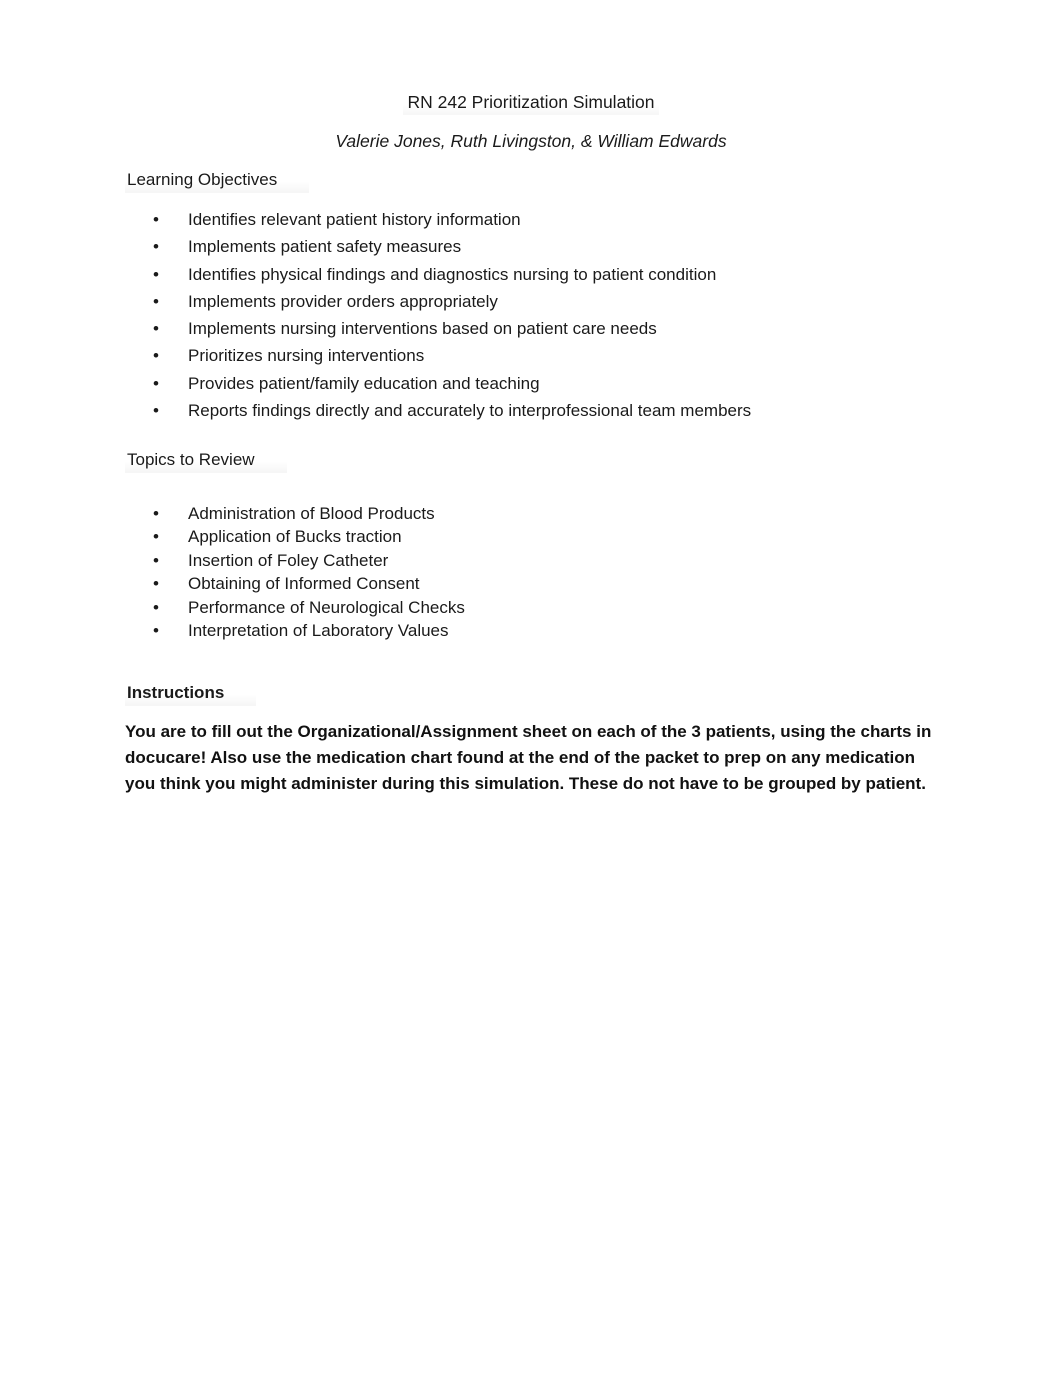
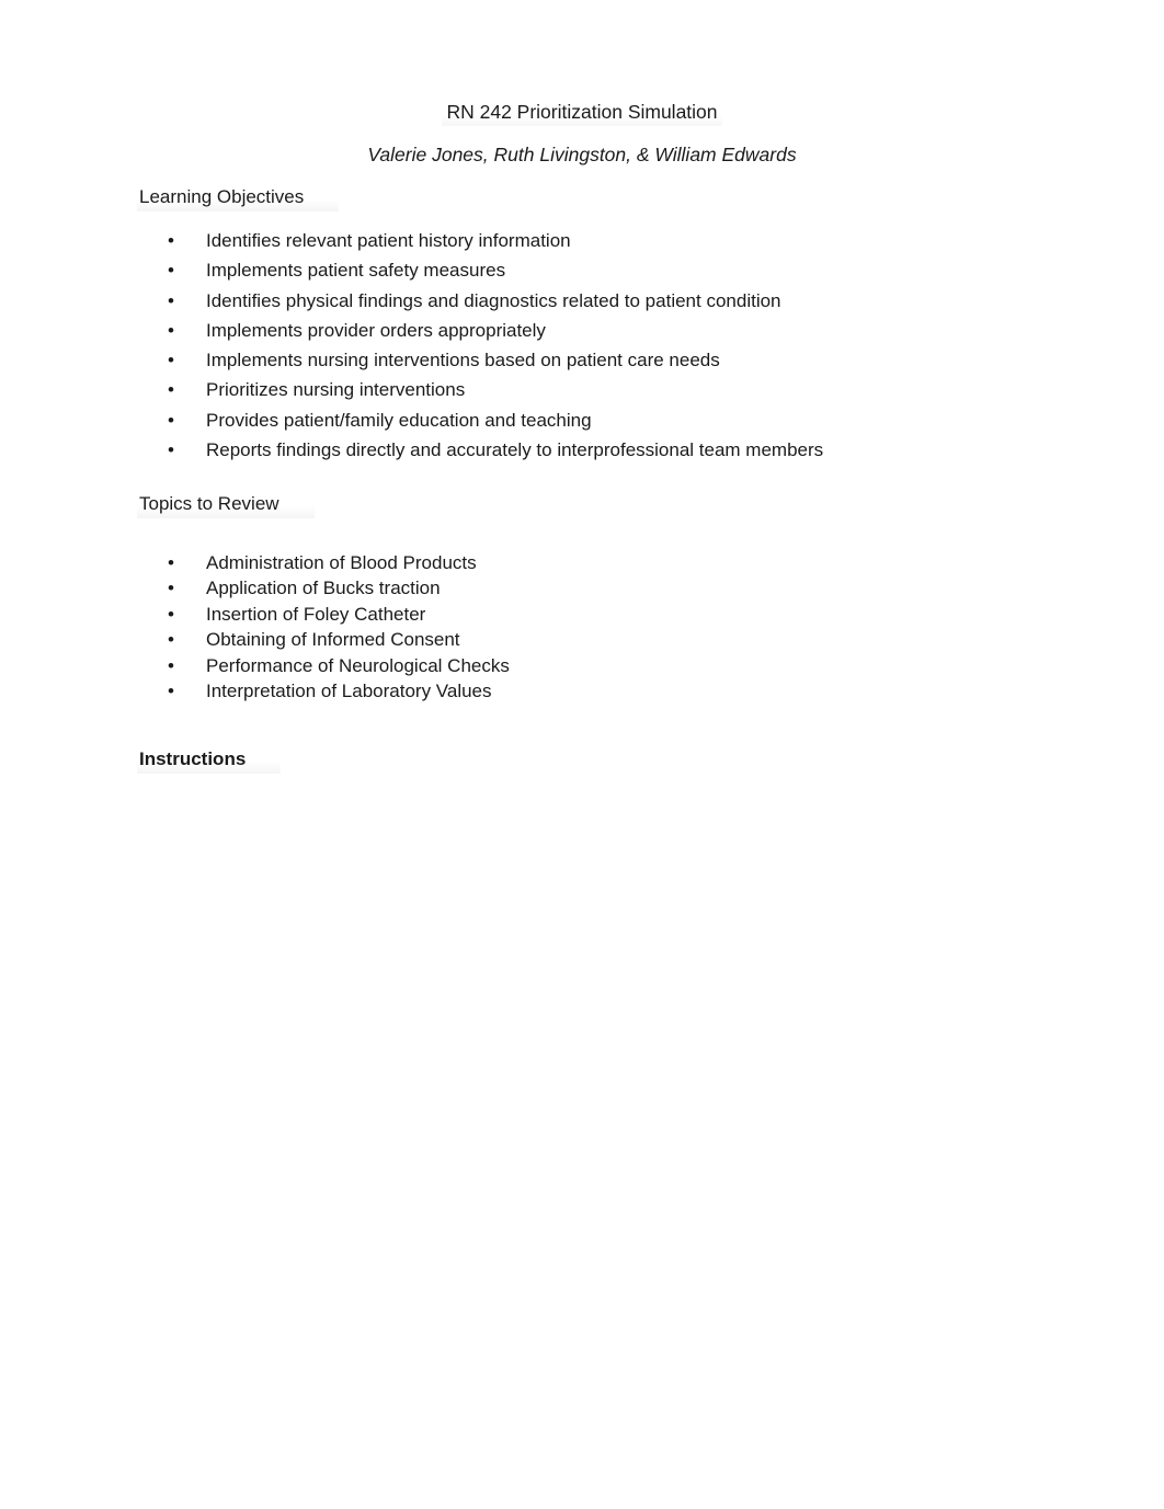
  RN 242 Prioritization Simulation
  Valerie Jones, Ruth Livingston, & William Edwards
  Learning Objectives
  •
  Identifies relevant patient history information
  •
  Implements patient safety measures
  •
- Identifies physical findings and diagnostics nursing to patient condition
+ Identifies physical findings and diagnostics related to patient condition
  •
  Implements provider orders appropriately
  •
  Implements nursing interventions based on patient care needs
  •
  Prioritizes nursing interventions
  •
  Provides patient/family education and teaching
  •
  Reports findings directly and accurately to interprofessional team members
  Topics to Review
  •
  Administration of Blood Products
  •
  Application of Bucks traction
  •
  Insertion of Foley Catheter
  •
  Obtaining of Informed Consent
  •
  Performance of Neurological Checks
  •
  Interpretation of Laboratory Values
  Instructions
- You are to fill out the Organizational/Assignment sheet on each of the 3 patients, using the charts in docucare! Also use the medication chart found at the end of the packet to prep on any medication you think you might administer during this simulation. These do not have to be grouped by patient.
